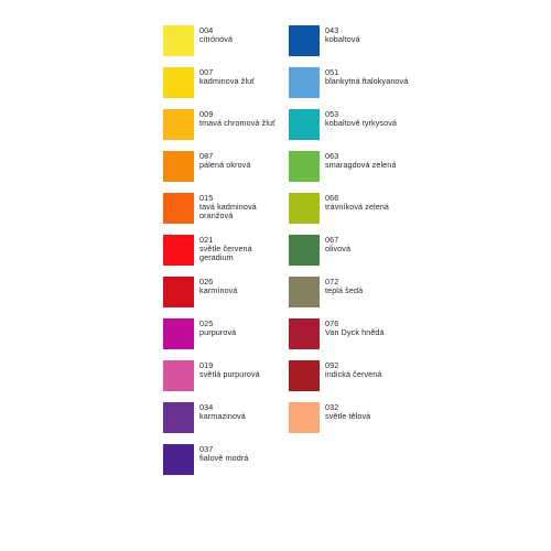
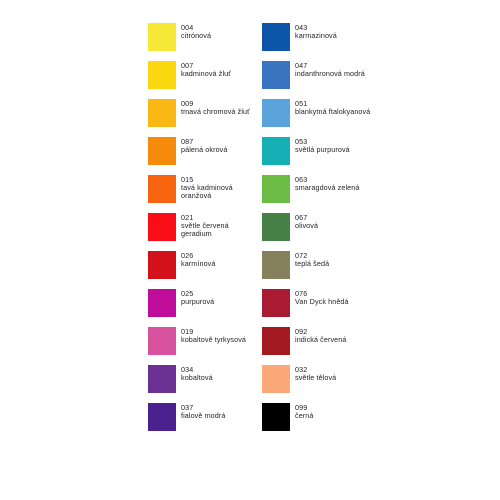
  004
  citrónová
  007
  kadminová žluť
  009
  tmavá chromová žluť
  087
  pálená okrová
  015
  tavá kadminová oranžová
  021
  světle červená geradium
  026
  karmínová
  025
  purpurová
  019
- světlá purpurová
+ kobaltově tyrkysová
  034
- karmazinová
+ kobaltová
  037
  fialově modrá
  043
- kobaltová
+ karmazinová
+ 047
+ indanthronová modrá
  051
  blankytná ftalokyanová
  053
- kobaltově tyrkysová
+ světlá purpurová
  063
  smaragdová zelená
- 066
- trávníková zelená
  067
  olivová
  072
  teplá šedá
  076
  Van Dyck hnědá
  092
  indická červená
  032
  světle tělová
+ 099
+ černá
